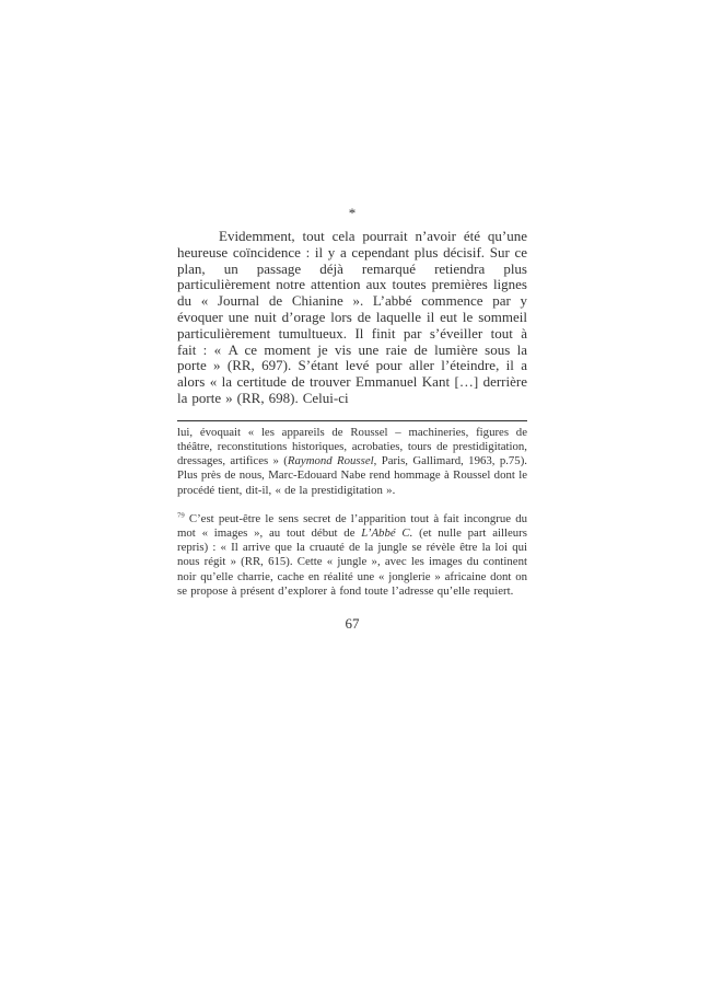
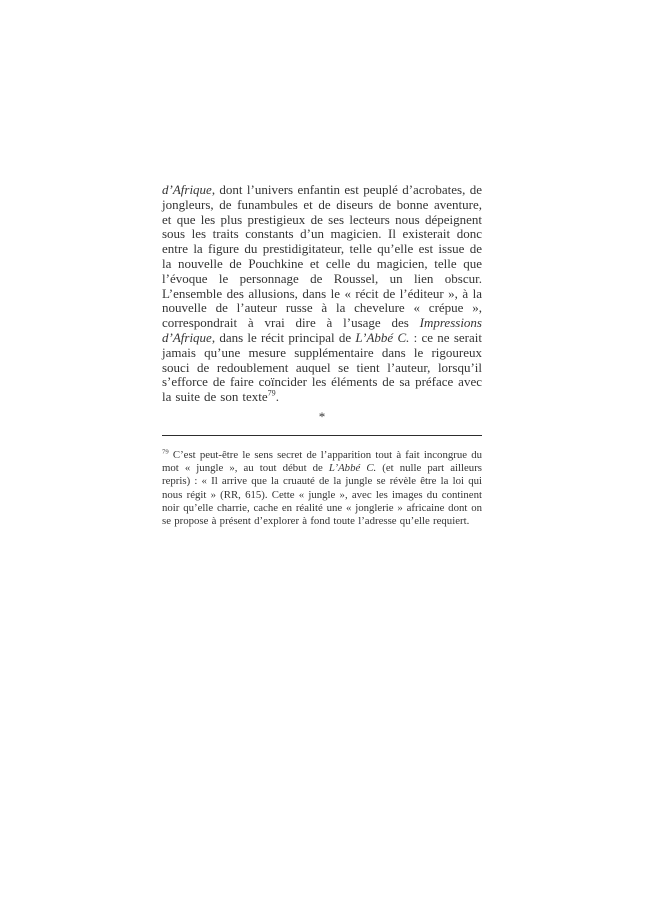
+ d’Afrique, dont l’univers enfantin est peuplé d’acrobates, de jongleurs, de funambules et de diseurs de bonne aventure, et que les plus prestigieux de ses lecteurs nous dépeignent sous les traits constants d’un magicien. Il existerait donc entre la figure du prestidigitateur, telle qu’elle est issue de la nouvelle de Pouchkine et celle du magicien, telle que l’évoque le personnage de Roussel, un lien obscur. L’ensemble des allusions, dans le « récit de l’éditeur », à la nouvelle de l’auteur russe à la chevelure « crépue », correspondrait à vrai dire à l’usage des Impressions d’Afrique, dans le récit principal de L’Abbé C. : ce ne serait jamais qu’une mesure supplémentaire dans le rigoureux souci de redoublement auquel se tient l’auteur, lorsqu’il s’efforce de faire coïncider les éléments de sa préface avec la suite de son texte79.
  *
- Evidemment, tout cela pourrait n’avoir été qu’une heureuse coïncidence : il y a cependant plus décisif. Sur ce plan, un passage déjà remarqué retiendra plus particulièrement notre attention aux toutes premières lignes du « Journal de Chianine ». L’abbé commence par y évoquer une nuit d’orage lors de laquelle il eut le sommeil particulièrement tumultueux. Il finit par s’éveiller tout à fait : « A ce moment je vis une raie de lumière sous la porte » (RR, 697). S’étant levé pour aller l’éteindre, il a alors « la certitude de trouver Emmanuel Kant […] derrière la porte » (RR, 698). Celui-ci
- lui, évoquait « les appareils de Roussel – machineries, figures de théâtre, reconstitutions historiques, acrobaties, tours de prestidigitation, dressages, artifices » (Raymond Roussel, Paris, Gallimard, 1963, p.75). Plus près de nous, Marc-Edouard Nabe rend hommage à Roussel dont le procédé tient, dit-il, « de la prestidigitation ».
- C’est peut-être le sens secret de l’apparition tout à fait incongrue du mot « images », au tout début de L’Abbé C. (et nulle part ailleurs repris) : « Il arrive que la cruauté de la jungle se révèle être la loi qui nous régit » (RR, 615). Cette « jungle », avec les images du continent noir qu’elle charrie, cache en réalité une « jonglerie » africaine dont on se propose à présent d’explorer à fond toute l’adresse qu’elle requiert.
+ C’est peut-être le sens secret de l’apparition tout à fait incongrue du mot « jungle », au tout début de L’Abbé C. (et nulle part ailleurs repris) : « Il arrive que la cruauté de la jungle se révèle être la loi qui nous régit » (RR, 615). Cette « jungle », avec les images du continent noir qu’elle charrie, cache en réalité une « jonglerie » africaine dont on se propose à présent d’explorer à fond toute l’adresse qu’elle requiert.
- 67
